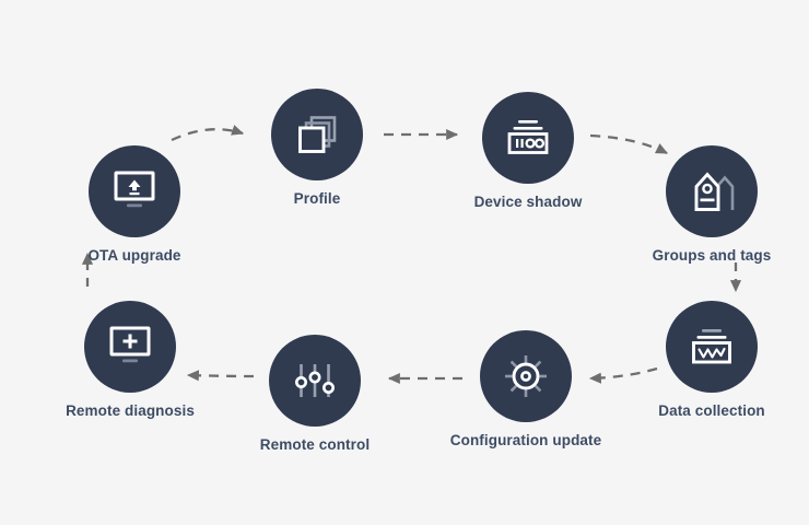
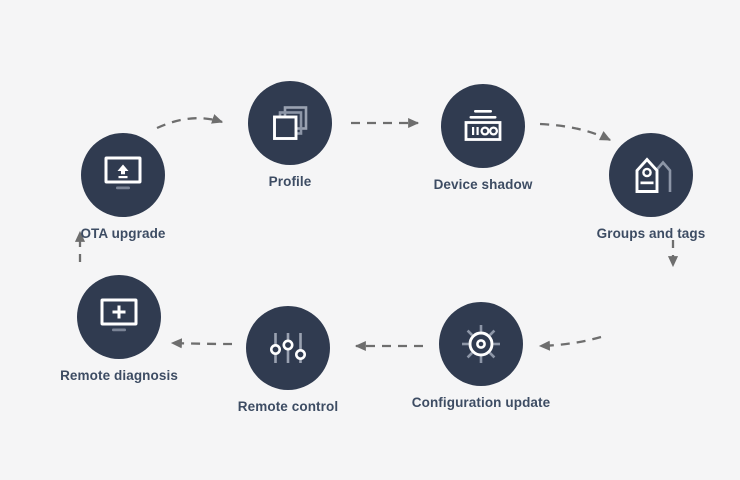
  OTA upgrade
  Profile
  Device shadow
  Groups and tags
- Data collection
  Configuration update
  Remote control
  Remote diagnosis
